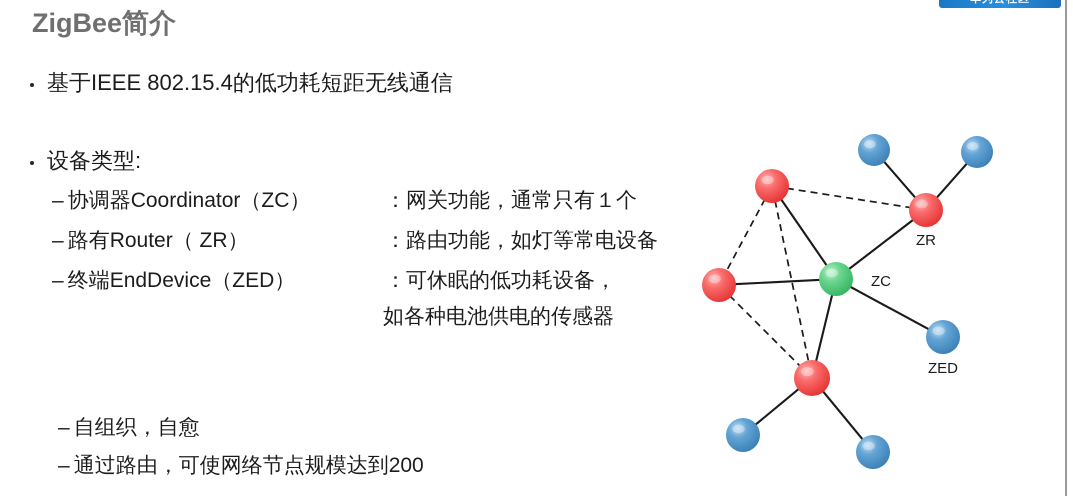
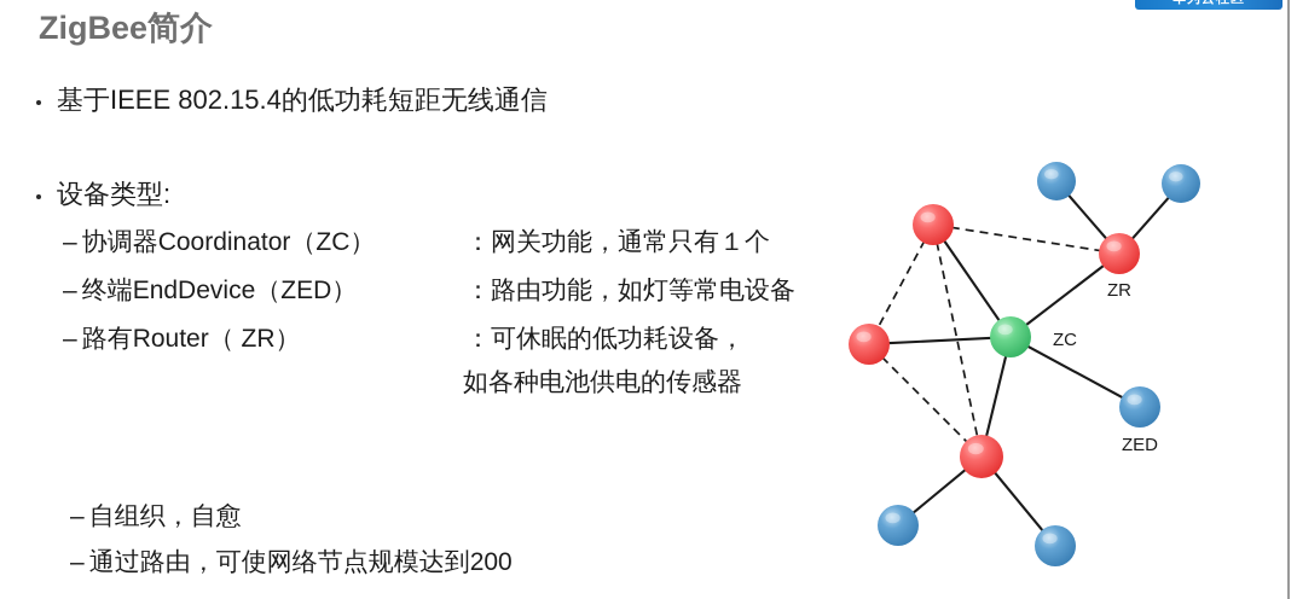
  ZigBee简介
  基于IEEE 802.15.4的低功耗短距无线通信
  设备类型:
  –
  协调器Coordinator（ZC）
  ：网关功能，通常只有１个
  –
- 路有Router（ ZR）
+ 终端EndDevice（ZED）
  ：路由功能，如灯等常电设备
  –
- 终端EndDevice（ZED）
+ 路有Router（ ZR）
  ：可休眠的低功耗设备，
  如各种电池供电的传感器
  –
  自组织，自愈
  –
  通过路由，可使网络节点规模达到200
  ZR
  ZC
  ZED
